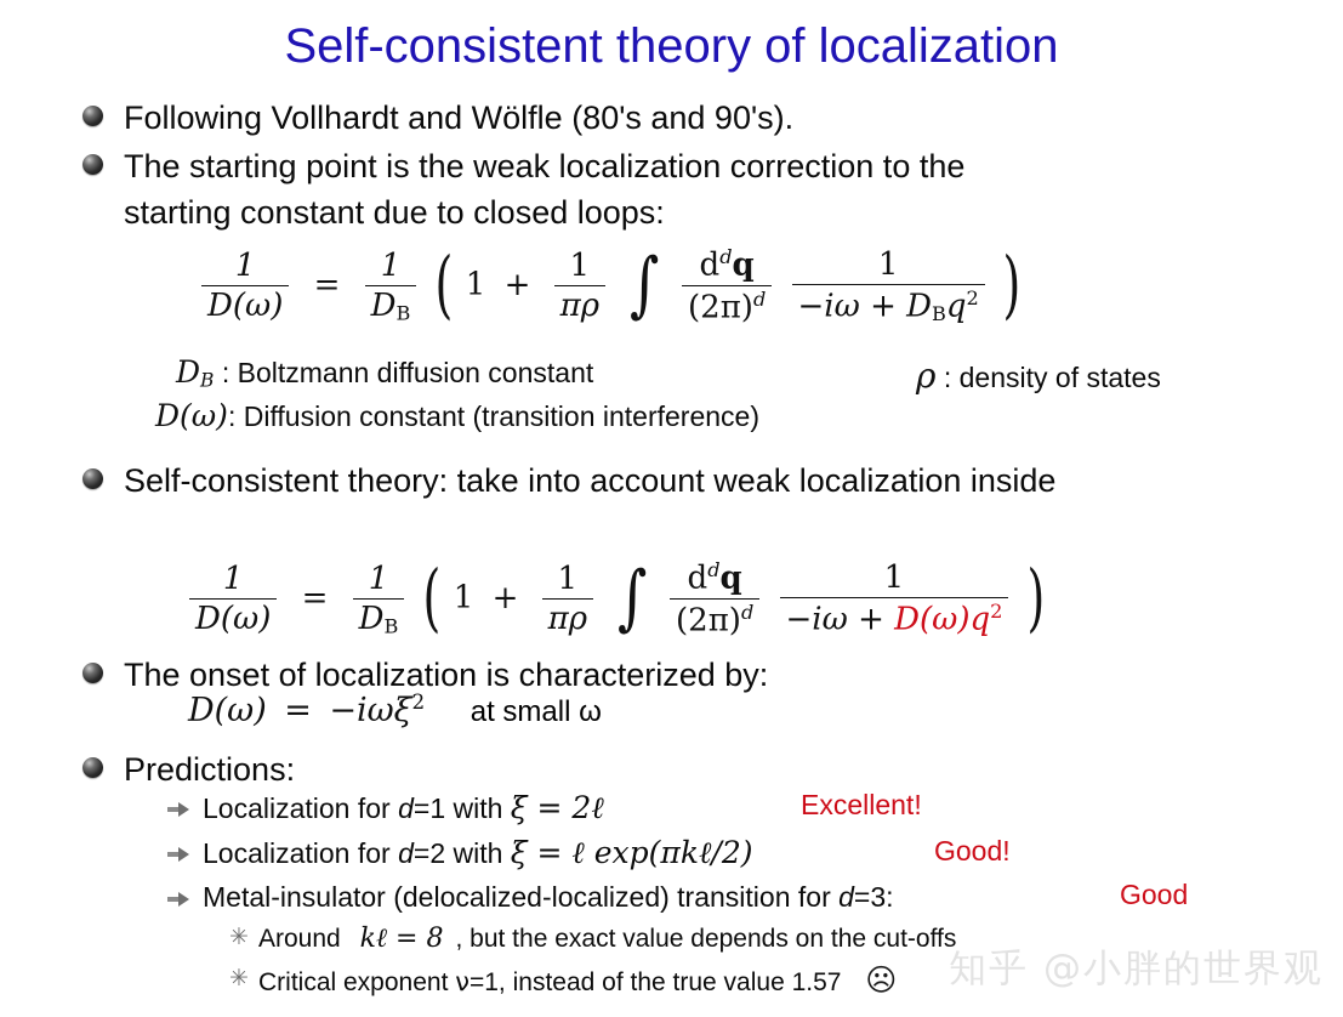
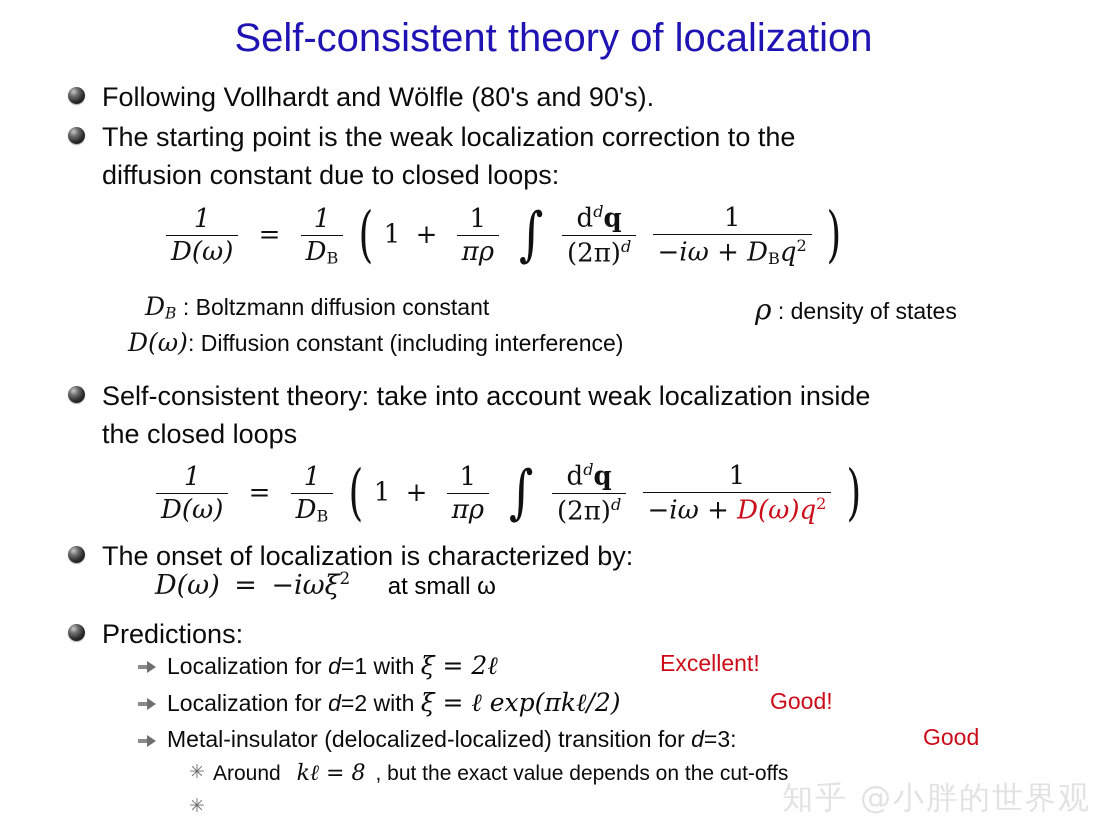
  Self-consistent theory of localization
  Following Vollhardt and Wölfle (80's and 90's).
  The starting point is the weak localization correction to the
- starting constant due to closed loops:
+ diffusion constant due to closed loops:
  1
  D(ω)
  =
  1
  DB
  ( 1 +
  1
  πρ
  ∫
  ddq
  (2π)d
  1
  −iω + DBq2
  )
  DB : Boltzmann diffusion constant
- D(ω): Diffusion constant (transition interference)
+ D(ω): Diffusion constant (including interference)
  ρ : density of states
  Self-consistent theory: take into account weak localization inside
+ the closed loops
  1
  D(ω)
  =
  1
  DB
  ( 1 +
  1
  πρ
  ∫
  ddq
  (2π)d
  1
  −iω + D(ω)q2
  )
  The onset of localization is characterized by:
  D(ω) = −iωξ2 at small ω
  Predictions:
  Localization for d=1 with ξ = 2ℓ
  Excellent!
  Localization for d=2 with ξ = ℓ exp(πkℓ/2)
  Good!
  Metal-insulator (delocalized-localized) transition for d=3:
  Good
  ✳
  Around kℓ = 8 , but the exact value depends on the cut-offs
  ✳
- Critical exponent ν=1, instead of the true value 1.57 ☹
  知乎 @小胖的世界观
